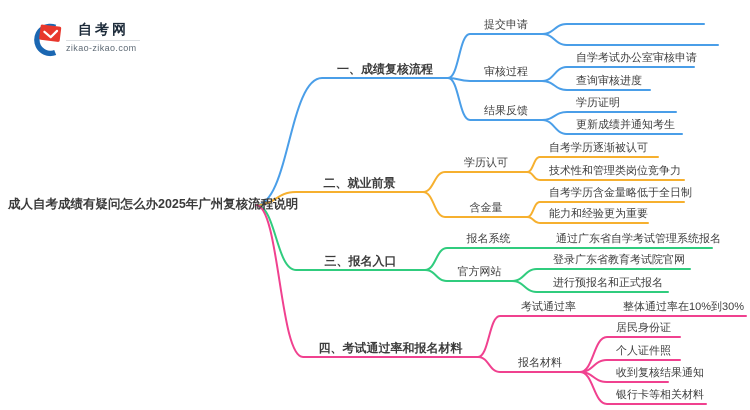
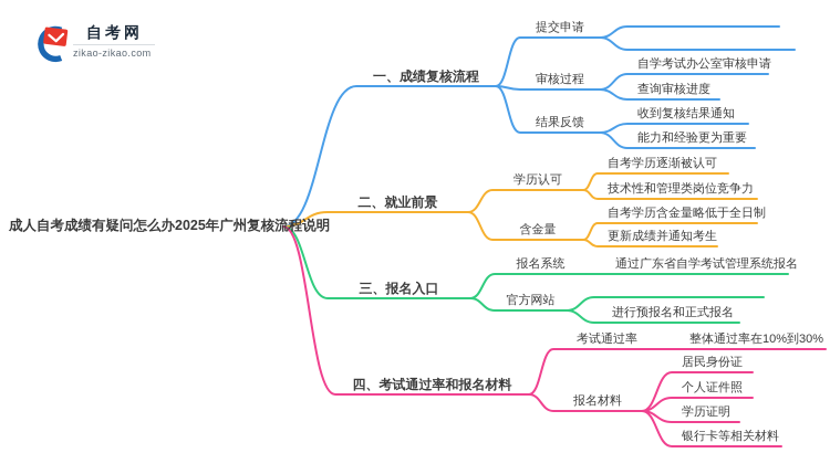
  成人自考成绩有疑问怎么办2025年广州复核流程说明
  自考网
  zikao-zikao.com
  一、成绩复核流程
  提交申请
  审核过程
  自学考试办公室审核申请
  查询审核进度
  结果反馈
- 学历证明
+ 收到复核结果通知
- 更新成绩并通知考生
+ 能力和经验更为重要
  二、就业前景
  学历认可
  自考学历逐渐被认可
  技术性和管理类岗位竞争力
  含金量
  自考学历含金量略低于全日制
- 能力和经验更为重要
+ 更新成绩并通知考生
  三、报名入口
  报名系统
  通过广东省自学考试管理系统报名
  官方网站
- 登录广东省教育考试院官网
  进行预报名和正式报名
  四、考试通过率和报名材料
  考试通过率
  整体通过率在10%到30%
  报名材料
  居民身份证
  个人证件照
- 收到复核结果通知
+ 学历证明
  银行卡等相关材料
